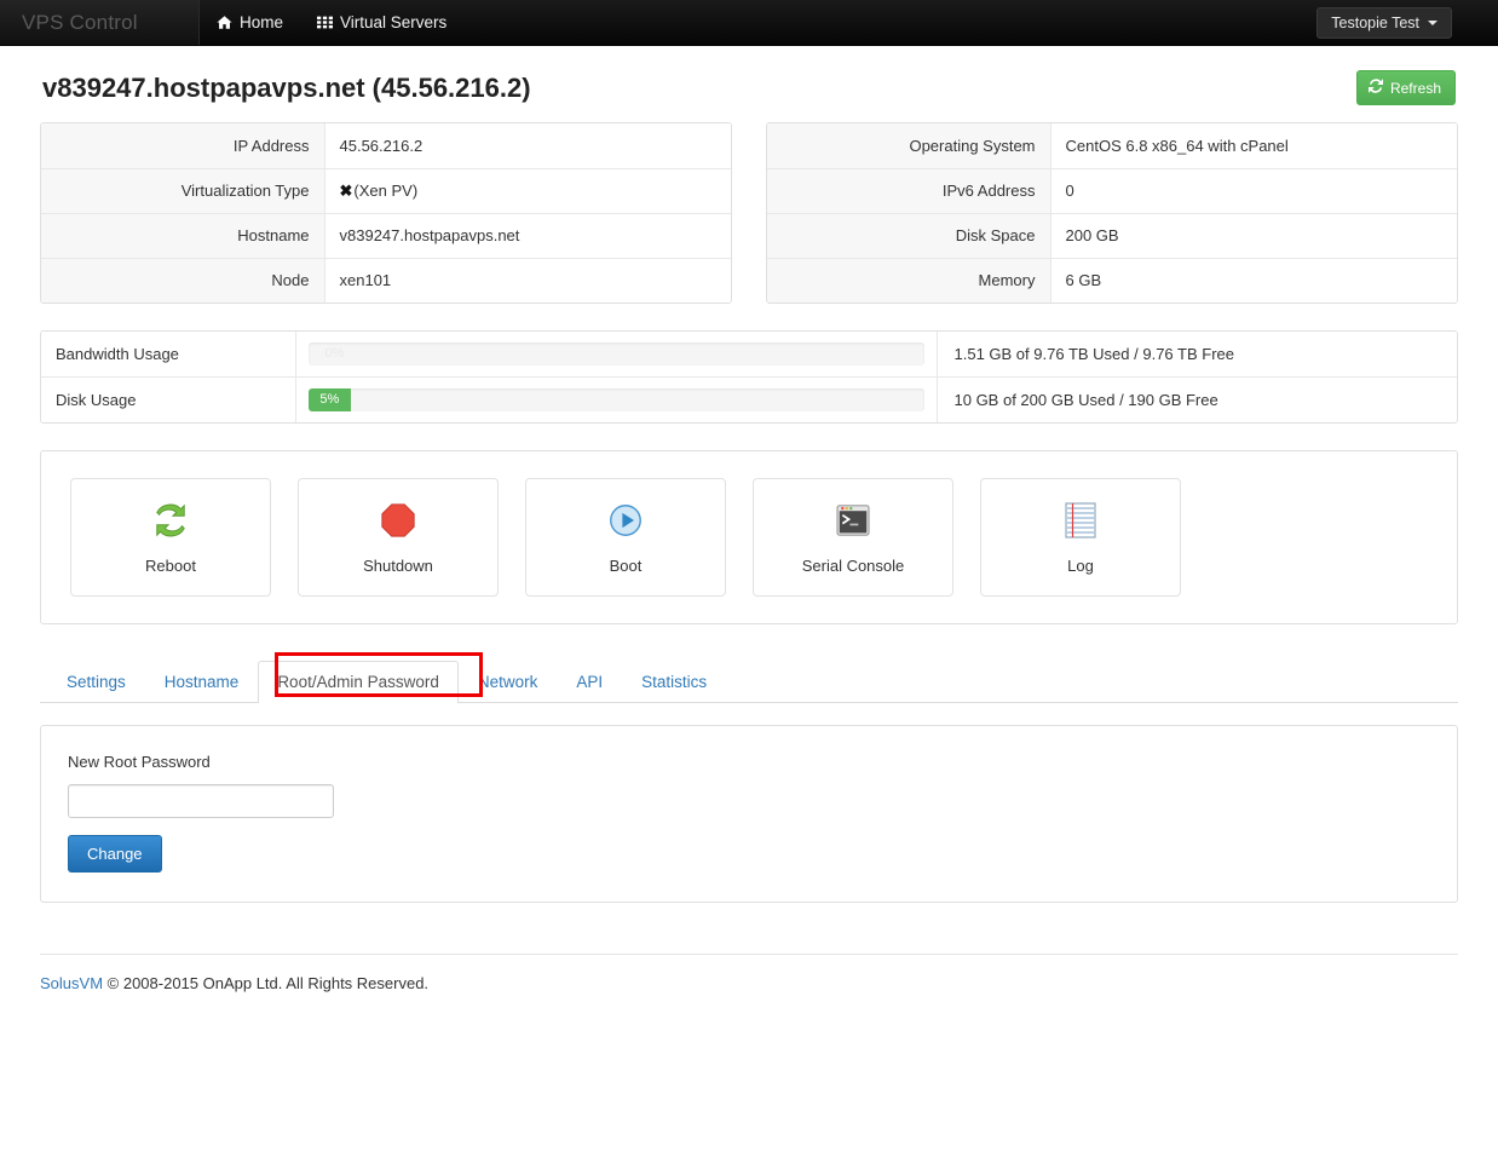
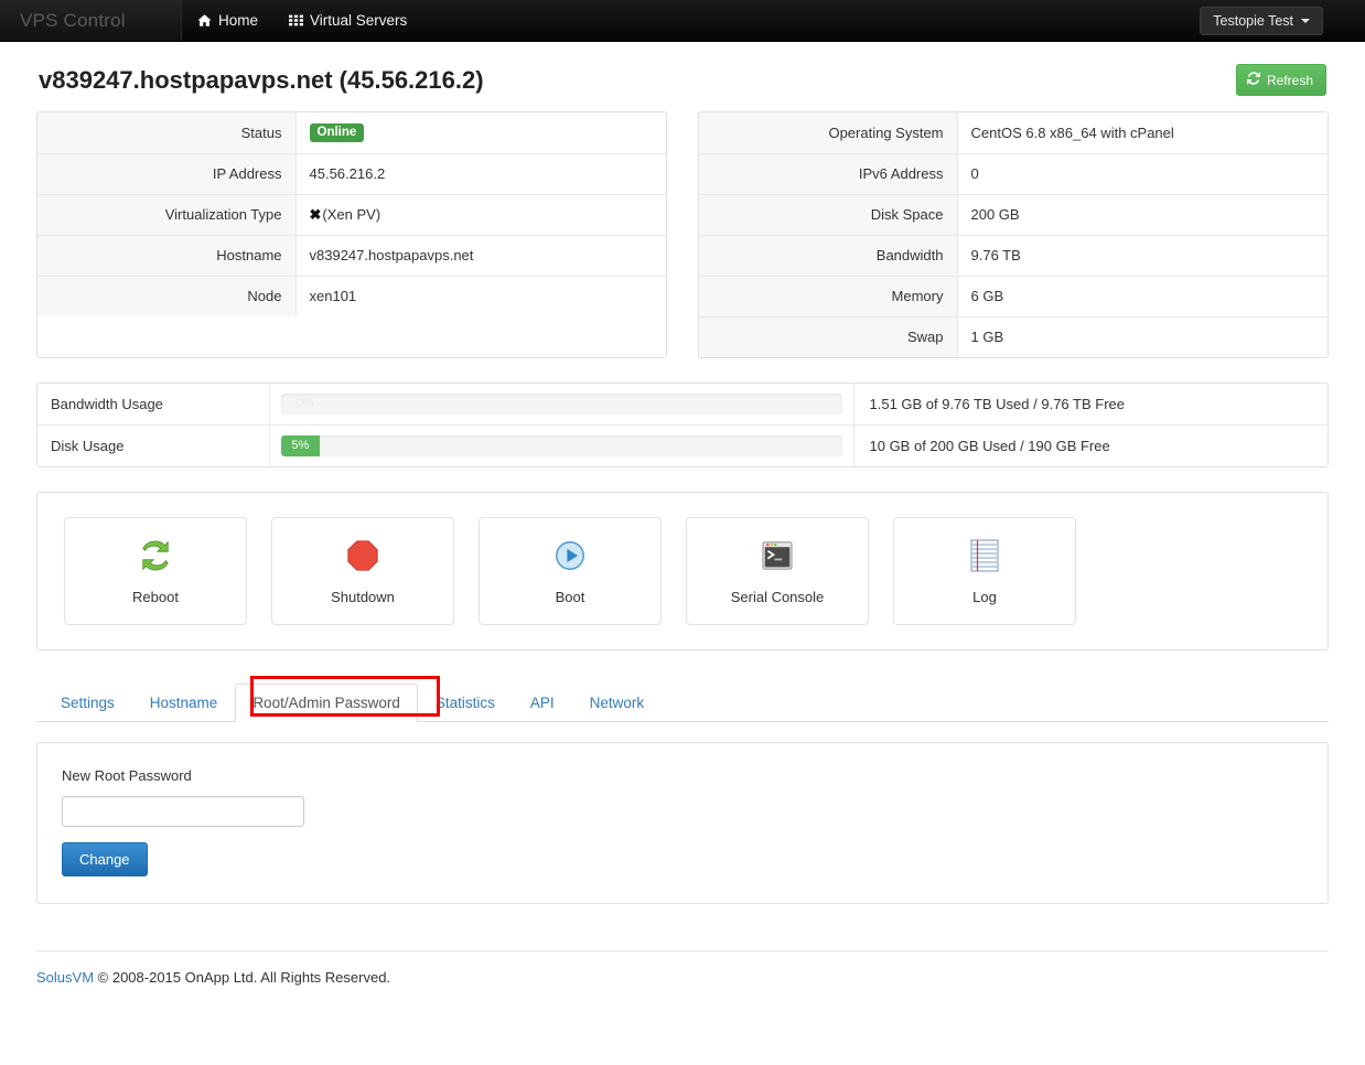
  VPS Control
  Home
  Virtual Servers
  Testopie Test
  v839247.hostpapavps.net (45.56.216.2)
  Refresh
+ Status	Online
  IP Address	45.56.216.2
  Virtualization Type	✖(Xen PV)
  Hostname	v839247.hostpapavps.net
  Node	xen101
  Operating System	CentOS 6.8 x86_64 with cPanel
  IPv6 Address	0
  Disk Space	200 GB
+ Bandwidth	9.76 TB
  Memory	6 GB
+ Swap	1 GB
  Bandwidth Usage		1.51 GB of 9.76 TB Used / 9.76 TB Free
  Disk Usage	5%	10 GB of 200 GB Used / 190 GB Free
  Reboot
  Shutdown
  Boot
  Serial Console
  Log
  Settings
  Hostname
  Root/Admin Password
- Network
+ Statistics
  API
- Statistics
+ Network
  New Root Password
  Change
  SolusVM © 2008-2015 OnApp Ltd. All Rights Reserved.
